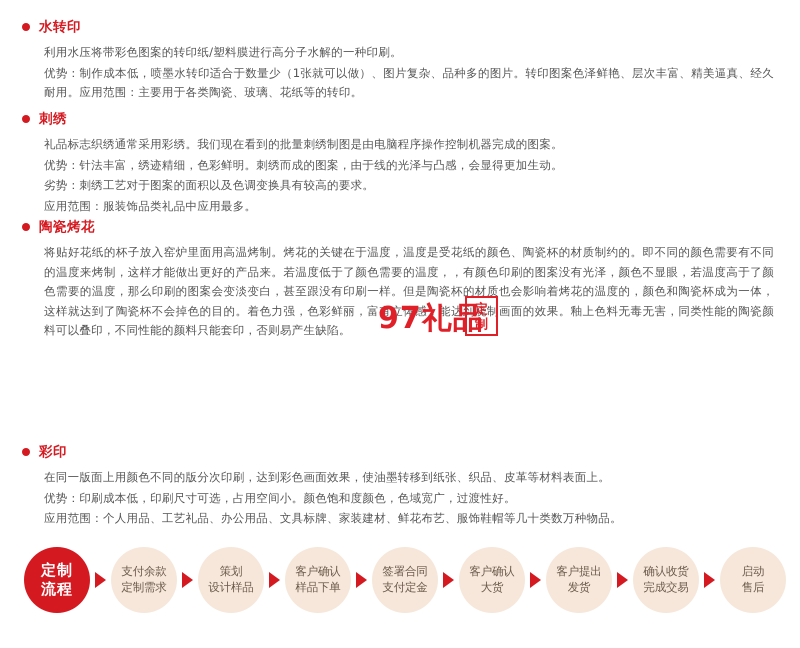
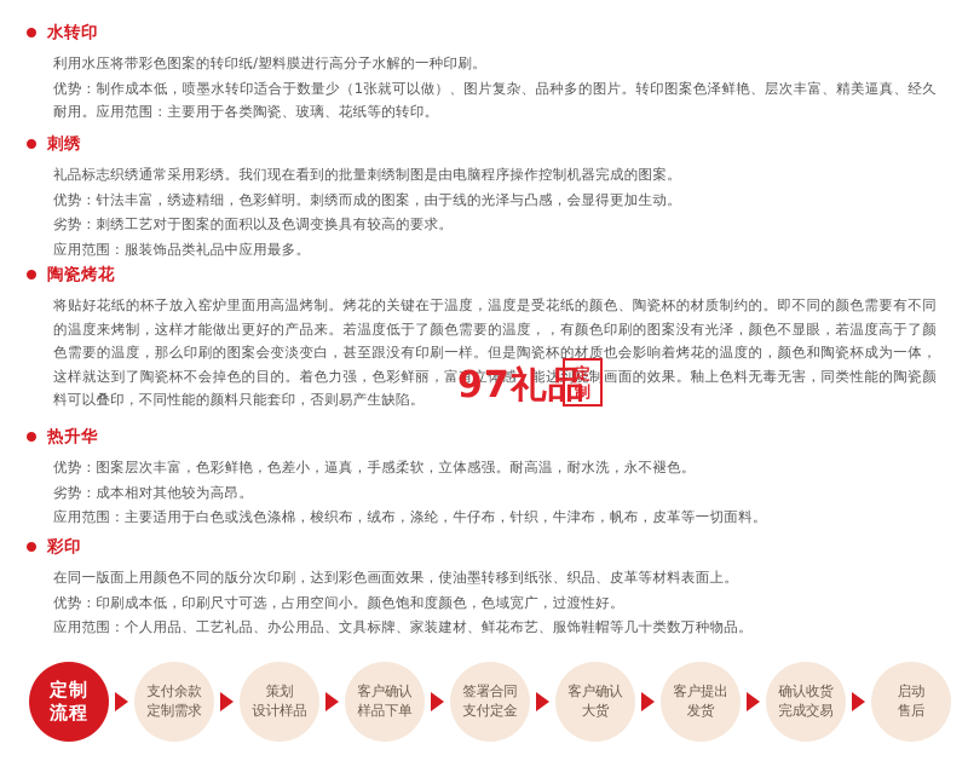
  水转印
  利用水压将带彩色图案的转印纸/塑料膜进行高分子水解的一种印刷。
  优势：制作成本低，喷墨水转印适合于数量少（1张就可以做）、图片复杂、品种多的图片。转印图案色泽鲜艳、层次丰富、精美逼真、经久耐用。应用范围：主要用于各类陶瓷、玻璃、花纸等的转印。
  刺绣
  礼品标志织绣通常采用彩绣。我们现在看到的批量刺绣制图是由电脑程序操作控制机器完成的图案。
  优势：针法丰富，绣迹精细，色彩鲜明。刺绣而成的图案，由于线的光泽与凸感，会显得更加生动。
  劣势：刺绣工艺对于图案的面积以及色调变换具有较高的要求。
  应用范围：服装饰品类礼品中应用最多。
  陶瓷烤花
  将贴好花纸的杯子放入窑炉里面用高温烤制。烤花的关键在于温度，温度是受花纸的颜色、陶瓷杯的材质制约的。即不同的颜色需要有不同的温度来烤制，这样才能做出更好的产品来。若温度低于了颜色需要的温度，，有颜色印刷的图案没有光泽，颜色不显眼，若温度高于了颜色需要的温度，那么印刷的图案会变淡变白，甚至跟没有印刷一样。但是陶瓷杯的材质也会影响着烤花的温度的，颜色和陶瓷杯成为一体，这样就达到了陶瓷杯不会掉色的目的。着色力强，色彩鲜丽，富有立体感，能达到烧制画面的效果。釉上色料无毒无害，同类性能的陶瓷颜料可以叠印，不同性能的颜料只能套印，否则易产生缺陷。
+ 热升华
+ 优势：图案层次丰富，色彩鲜艳，色差小，逼真，手感柔软，立体感强。耐高温，耐水洗，永不褪色。
+ 劣势：成本相对其他较为高昂。
+ 应用范围：主要适用于白色或浅色涤棉，梭织布，绒布，涤纶，牛仔布，针织，牛津布，帆布，皮革等一切面料。
  彩印
  在同一版面上用颜色不同的版分次印刷，达到彩色画面效果，使油墨转移到纸张、织品、皮革等材料表面上。
  优势：印刷成本低，印刷尺寸可选，占用空间小。颜色饱和度颜色，色域宽广，过渡性好。
  应用范围：个人用品、工艺礼品、办公用品、文具标牌、家装建材、鲜花布艺、服饰鞋帽等几十类数万种物品。
  97礼品
  定 制
  定制
  流程
  支付余款
  定制需求
  策划
  设计样品
  客户确认
  样品下单
  签署合同
  支付定金
  客户确认
  大货
  客户提出
  发货
  确认收货
  完成交易
  启动
  售后
